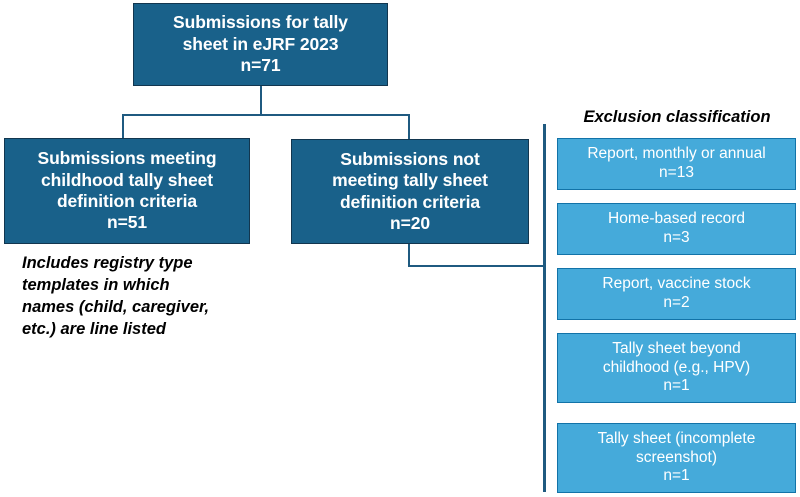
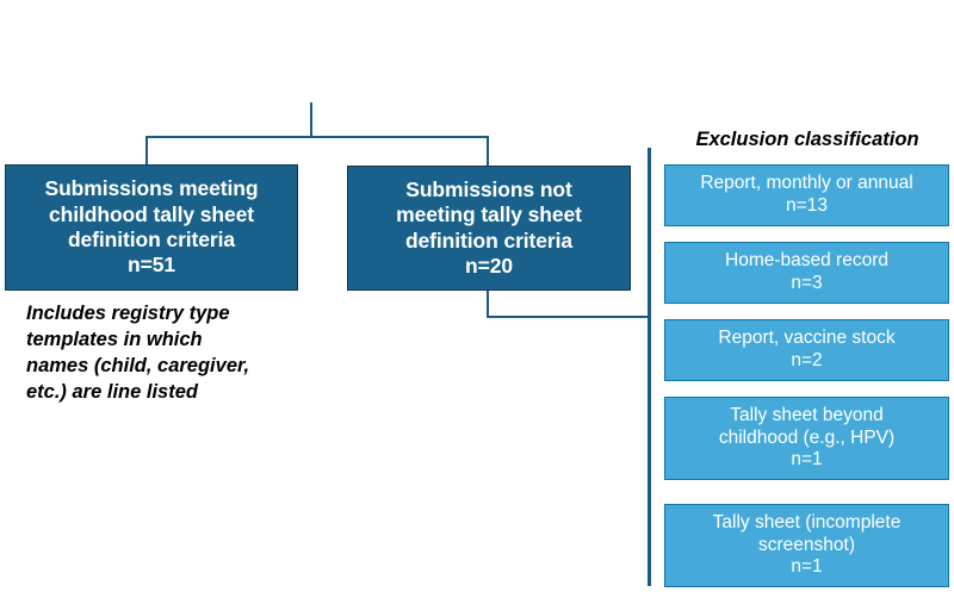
- Submissions for tally
- sheet in eJRF 2023
- n=71
  Submissions meeting
  childhood tally sheet
  definition criteria
  n=51
  Includes registry type
  templates in which
  names (child, caregiver,
  etc.) are line listed
  Submissions not
  meeting tally sheet
  definition criteria
  n=20
  Exclusion classification
  Report, monthly or annual
  n=13
  Home-based record
  n=3
  Report, vaccine stock
  n=2
  Tally sheet beyond
  childhood (e.g., HPV)
  n=1
  Tally sheet (incomplete
  screenshot)
  n=1
